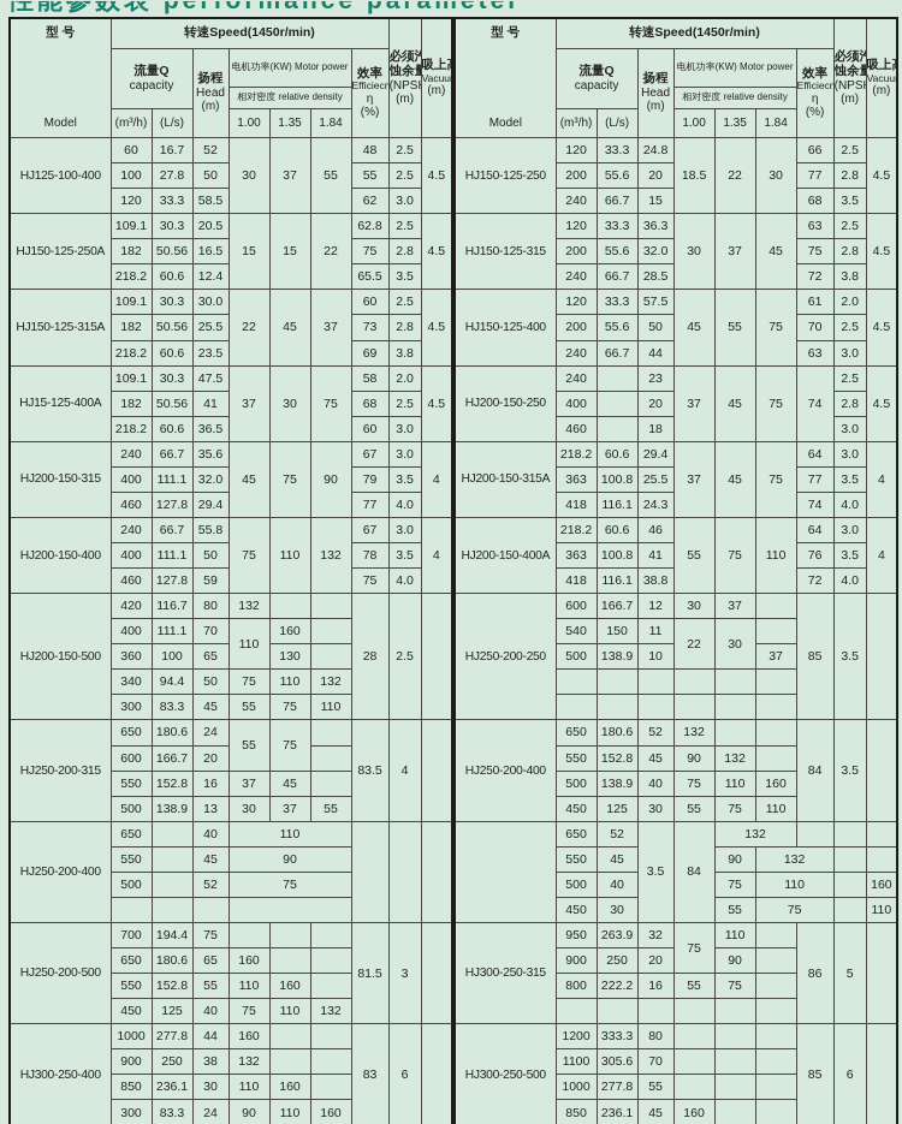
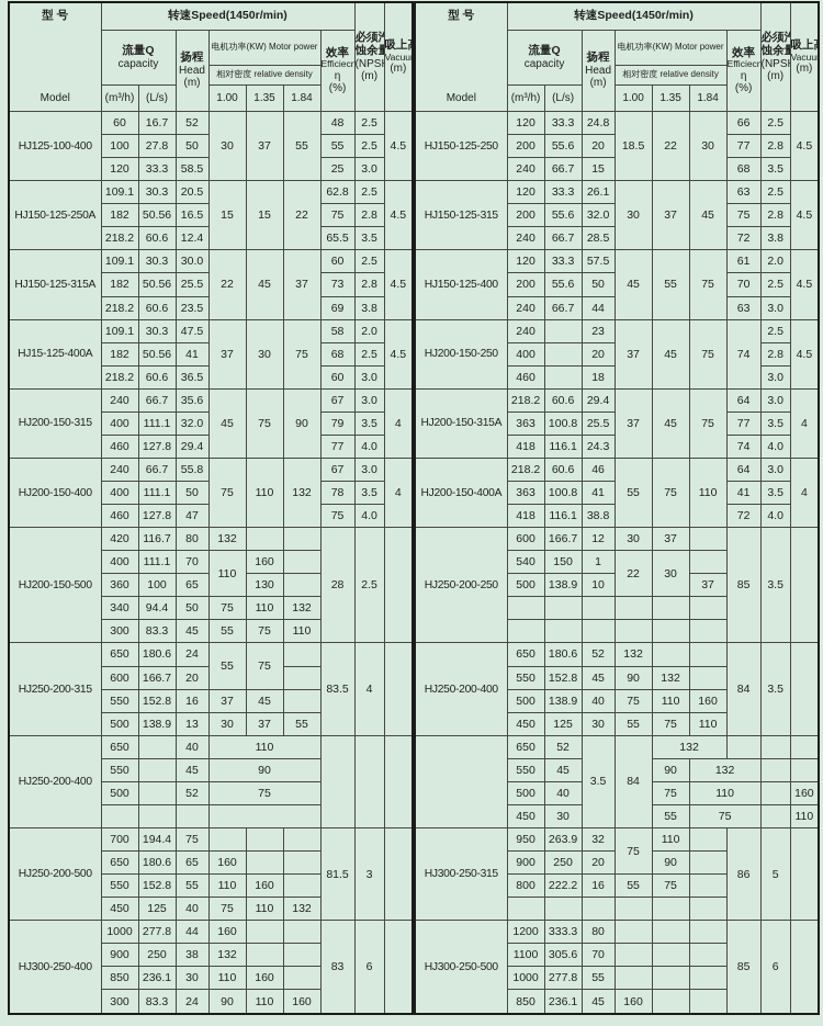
- 性能参数表 performance parameter
  型 号 Model	转速Speed(1450r/min)	必须 蚀余 (NPS (m)	吸上 Vacuu (m)
  流量Q capacity	扬程 Head (m)	电机功率(KW) Motor power	效率 Efficiecn η (%)
  相对密度 relative density
  (m³/h)	(L/s)	1.00	1.35	1.84
  HJ125-100-400	60	16.7	52	30	37	55	48	2.5	4.5
  100	27.8	50	55	2.5
- 120	33.3	58.5	62	3.0
+ 120	33.3	58.5	25	3.0
  HJ150-125-250A	109.1	30.3	20.5	15	15	22	62.8	2.5	4.5
  182	50.56	16.5	75	2.8
  218.2	60.6	12.4	65.5	3.5
  HJ150-125-315A	109.1	30.3	30.0	22	45	37	60	2.5	4.5
  182	50.56	25.5	73	2.8
  218.2	60.6	23.5	69	3.8
  HJ15-125-400A	109.1	30.3	47.5	37	30	75	58	2.0	4.5
  182	50.56	41	68	2.5
  218.2	60.6	36.5	60	3.0
  HJ200-150-315	240	66.7	35.6	45	75	90	67	3.0	4
  400	111.1	32.0	79	3.5
  460	127.8	29.4	77	4.0
  HJ200-150-400	240	66.7	55.8	75	110	132	67	3.0	4
  400	111.1	50	78	3.5
- 460	127.8	59	75	4.0
+ 460	127.8	47	75	4.0
  HJ200-150-500	420	116.7	80	132			28	2.5
  400	111.1	70	110	160
  360	100	65	130
  340	94.4	50	75	110	132
  300	83.3	45	55	75	110
  HJ250-200-315	650	180.6	24	55	75		83.5	4
  600	166.7	20
  550	152.8	16	37	45
  500	138.9	13	30	37	55
  HJ250-200-400	650		40	110
  550		45	90
  500		52	75
  HJ250-200-500	700	194.4	75				81.5	3
  650	180.6	65	160
  550	152.8	55	110	160
  450	125	40	75	110	132
  HJ300-250-400	1000	277.8	44	160			83	6
  900	250	38	132
  850	236.1	30	110	160
  300	83.3	24	90	110	160
  型 号 Model	转速Speed(1450r/min)	必须 蚀余 (NPS (m)	吸上 Vacuu (m)
  流量Q capacity	扬程 Head (m)	电机功率(KW) Motor power	效率 Efficiecn η (%)
  相对密度 relative density
  (m³/h)	(L/s)	1.00	1.35	1.84
  HJ150-125-250	120	33.3	24.8	18.5	22	30	66	2.5	4.5
  200	55.6	20	77	2.8
  240	66.7	15	68	3.5
- HJ150-125-315	120	33.3	36.3	30	37	45	63	2.5	4.5
+ HJ150-125-315	120	33.3	26.1	30	37	45	63	2.5	4.5
  200	55.6	32.0	75	2.8
  240	66.7	28.5	72	3.8
  HJ150-125-400	120	33.3	57.5	45	55	75	61	2.0	4.5
  200	55.6	50	70	2.5
  240	66.7	44	63	3.0
  HJ200-150-250	240		23	37	45	75	74	2.5	4.5
  400		20	2.8
  460		18	3.0
  HJ200-150-315A	218.2	60.6	29.4	37	45	75	64	3.0	4
  363	100.8	25.5	77	3.5
  418	116.1	24.3	74	4.0
  HJ200-150-400A	218.2	60.6	46	55	75	110	64	3.0	4
- 363	100.8	41	76	3.5
+ 363	100.8	41	41	3.5
  418	116.1	38.8	72	4.0
  HJ250-200-250	600	166.7	12	30	37		85	3.5
- 540	150	11	22	30
+ 540	150	1	22	30
  500	138.9	10	37
  HJ250-200-400	650	180.6	52	132			84	3.5
  550	152.8	45	90	132
  500	138.9	40	75	110	160
  450	125	30	55	75	110
  	650	52	3.5	84	132
  550	45	90	132
  500	40	75	110		160
  450	30	55	75		110
  HJ300-250-315	950	263.9	32	75	110		86	5
  900	250	20	90
  800	222.2	16	55	75
  HJ300-250-500	1200	333.3	80				85	6
  1100	305.6	70
  1000	277.8	55
  850	236.1	45	160
